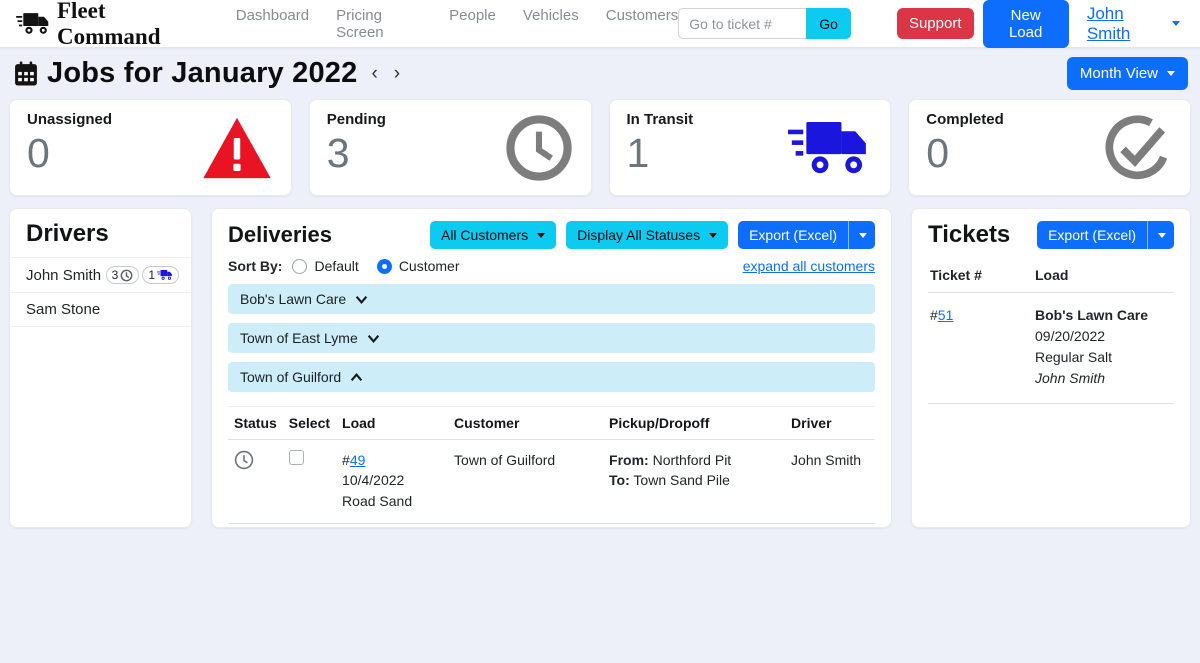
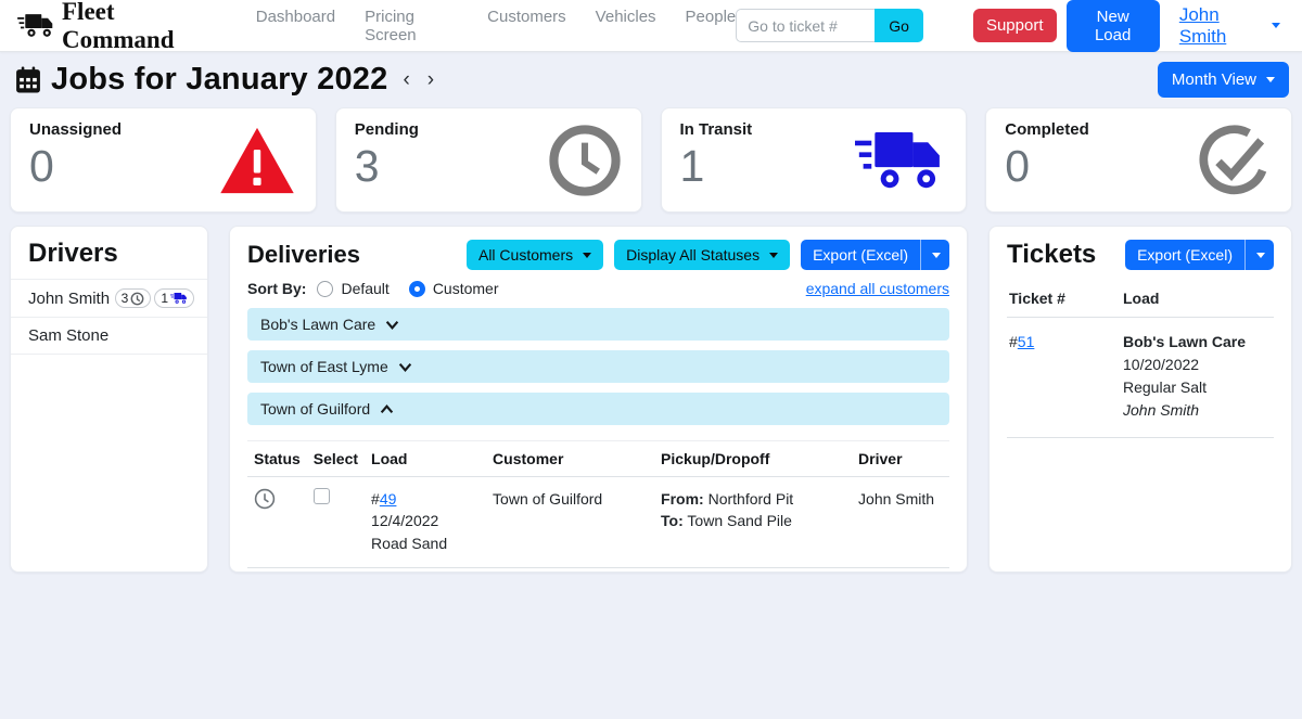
  Fleet Command
  Dashboard
  Pricing Screen
- People
+ Customers
  Vehicles
- Customers
+ People
  Go to ticket #
  Go
  Support
  New Load
  John Smith
  Jobs for January 2022
  ‹
  ›
  Month View
  Unassigned
  0
  Pending
  3
  In Transit
  1
  Completed
  0
  Drivers
  John Smith
  3
  1
  Sam Stone
  Deliveries
  All Customers
  Display All Statuses
  Export (Excel)
  Sort By:
  Default
  Customer
  expand all customers
  Bob's Lawn Care
  Town of East Lyme
  Town of Guilford
  Status	Select	Load	Customer	Pickup/Dropoff	Driver
- 		#49 10/4/2022 Road Sand	Town of Guilford	From: Northford Pit To: Town Sand Pile	John Smith
+ 		#49 12/4/2022 Road Sand	Town of Guilford	From: Northford Pit To: Town Sand Pile	John Smith
  Tickets
  Export (Excel)
  Ticket #	Load
- #51	Bob's Lawn Care 09/20/2022 Regular Salt John Smith
+ #51	Bob's Lawn Care 10/20/2022 Regular Salt John Smith
